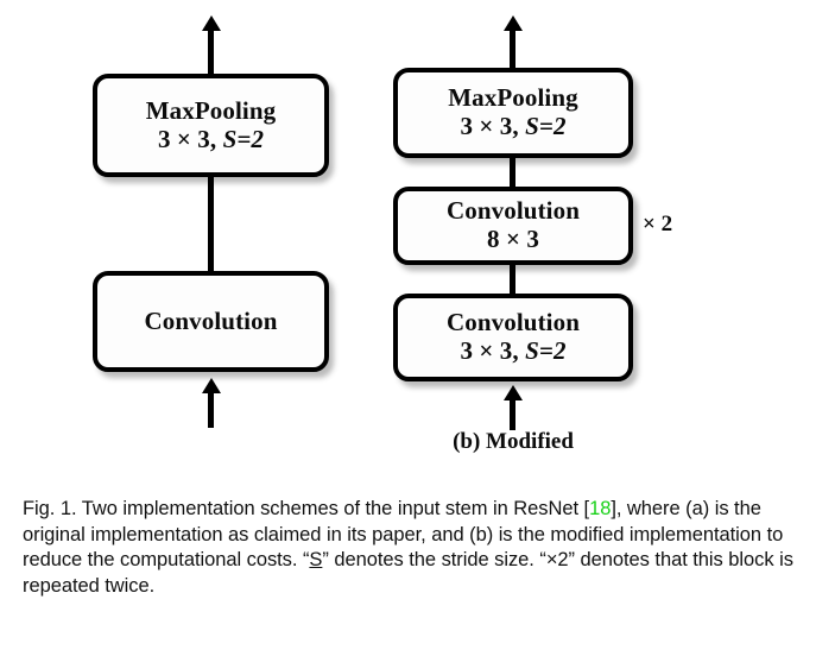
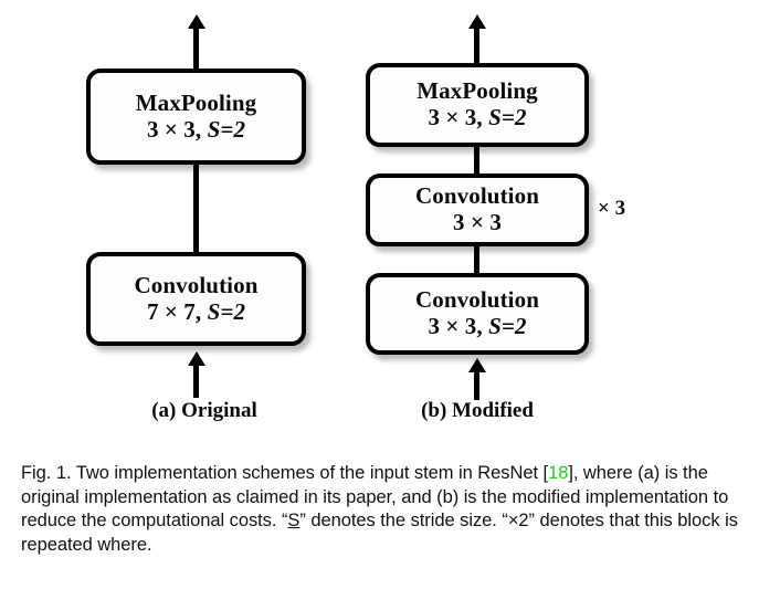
  MaxPooling
  3 × 3, S=2
  Convolution
+ 7 × 7, S=2
+ (a) Original
  MaxPooling
  3 × 3, S=2
  Convolution
- 8 × 3
+ 3 × 3
- × 2
+ × 3
  Convolution
  3 × 3, S=2
  (b) Modified
- Fig. 1. Two implementation schemes of the input stem in ResNet [18], where (a) is the original implementation as claimed in its paper, and (b) is the modified implementation to reduce the computational costs. “S” denotes the stride size. “×2” denotes that this block is repeated twice.
+ Fig. 1. Two implementation schemes of the input stem in ResNet [18], where (a) is the original implementation as claimed in its paper, and (b) is the modified implementation to reduce the computational costs. “S” denotes the stride size. “×2” denotes that this block is repeated where.
